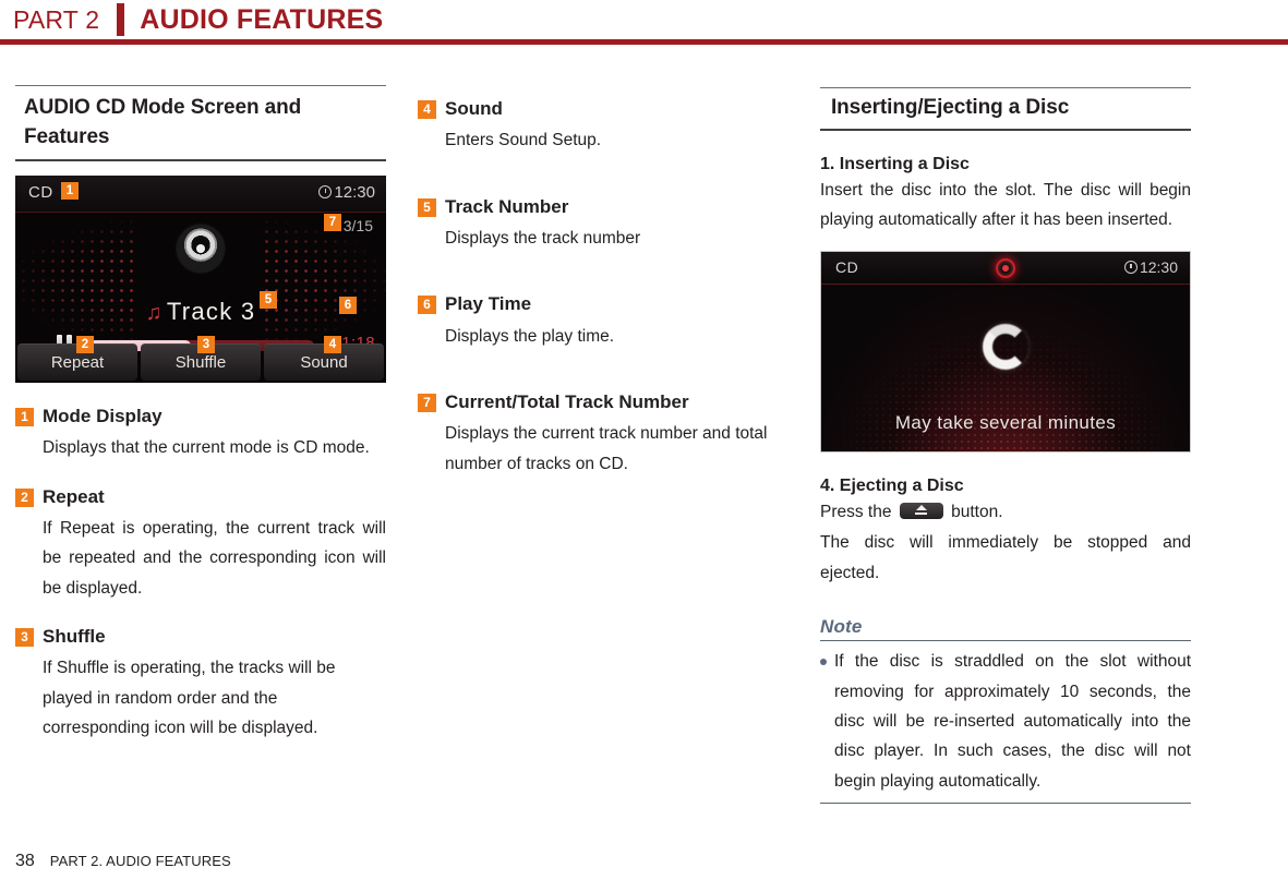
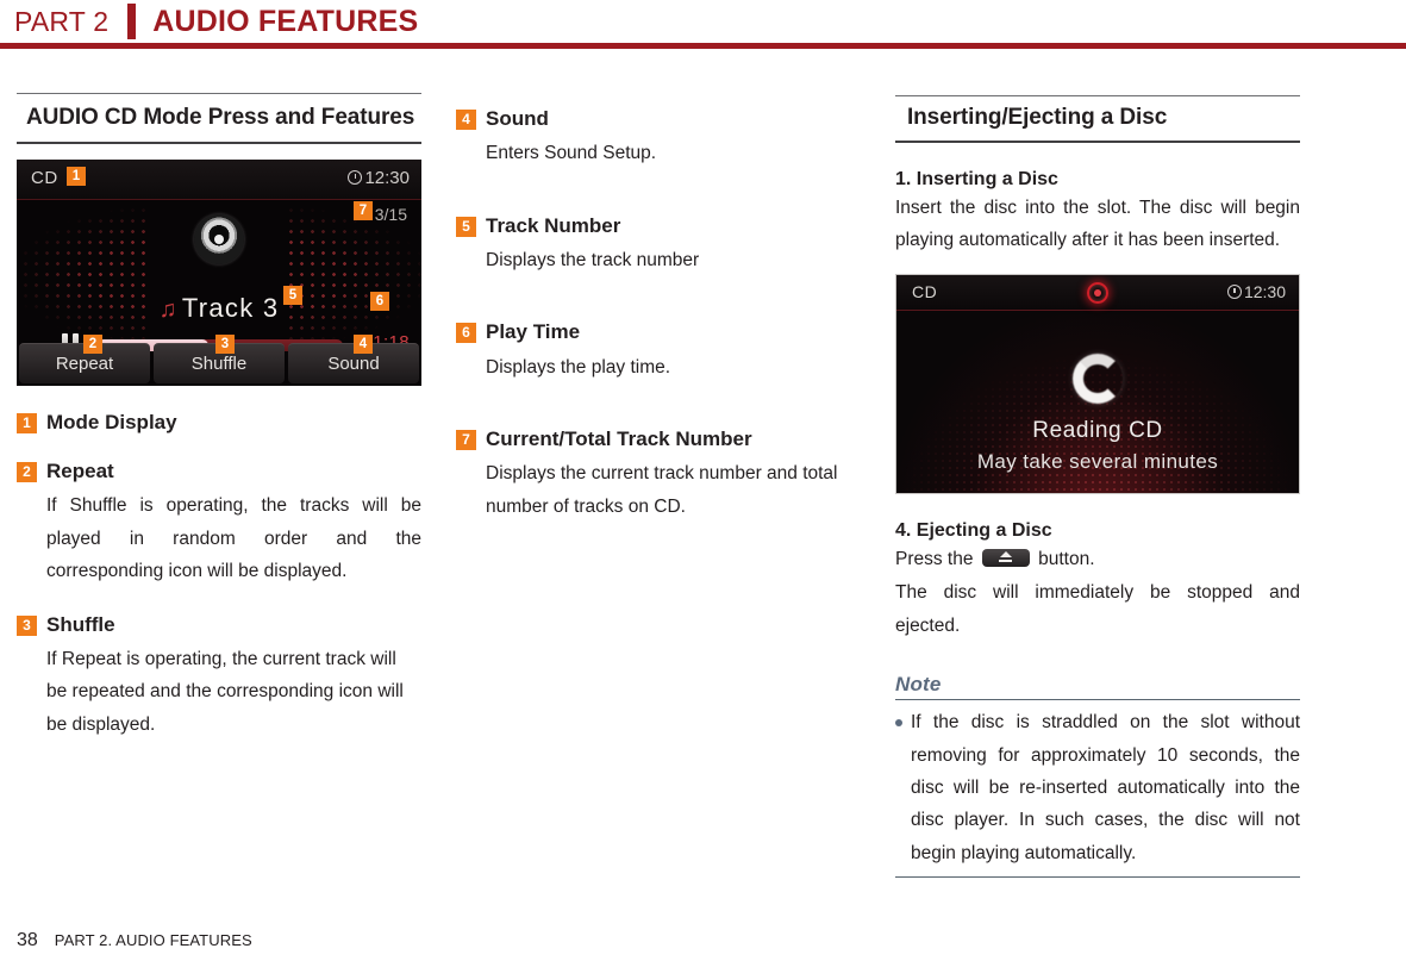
  PART 2
  AUDIO FEATURES
- AUDIO CD Mode Screen and Features
+ AUDIO CD Mode Press and Features
  CD
  12:30
  3/15
  ♫ Track 3
  Repeat
  Shuffle
  Sound
  1
  7
  5
  6
  2
  3
  4
  1
  Mode Display
- Displays that the current mode is CD mode.
  2
  Repeat
- If Repeat is operating, the current track will be repeated and the corresponding icon will be displayed.
+ If Shuffle is operating, the tracks will be played in random order and the corresponding icon will be displayed.
  3
  Shuffle
- If Shuffle is operating, the tracks will be played in random order and the corresponding icon will be displayed.
+ If Repeat is operating, the current track will be repeated and the corresponding icon will be displayed.
  4
  Sound
  Enters Sound Setup.
  5
  Track Number
  Displays the track number
  6
  Play Time
  Displays the play time.
  7
  Current/Total Track Number
  Displays the current track number and total number of tracks on CD.
  Inserting/Ejecting a Disc
  1. Inserting a Disc
  Insert the disc into the slot. The disc will begin playing automatically after it has been inserted.
  CD
  12:30
+ Reading CD
  May take several minutes
  4. Ejecting a Disc
  Press the button.
  The disc will immediately be stopped and ejected.
  Note
  If the disc is straddled on the slot without removing for approximately 10 seconds, the disc will be re-inserted automatically into the disc player. In such cases, the disc will not begin playing automatically.
  38
  PART 2. AUDIO FEATURES
